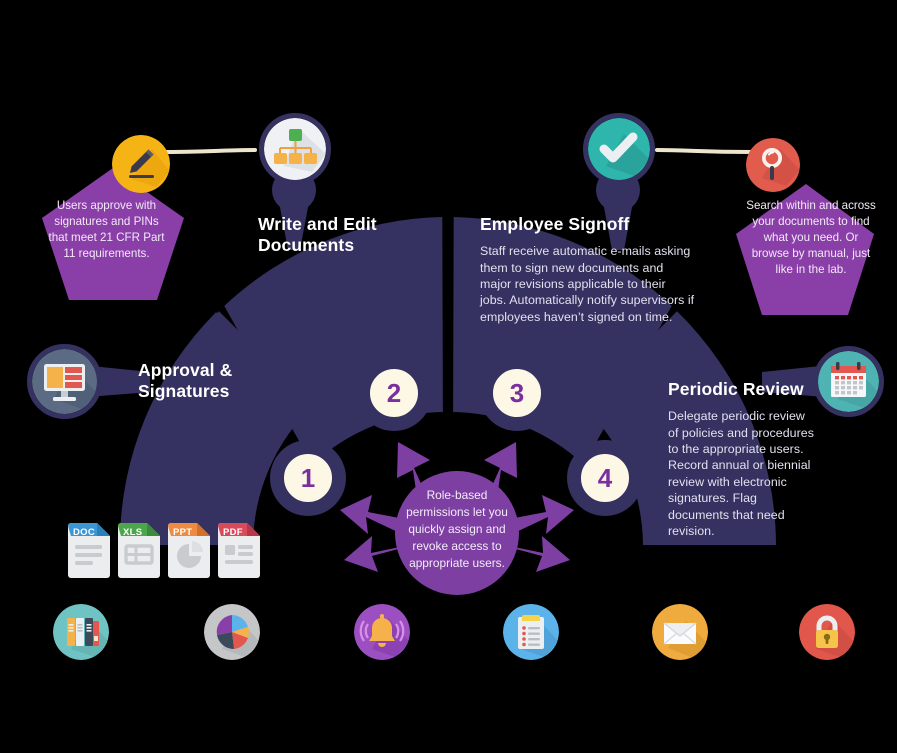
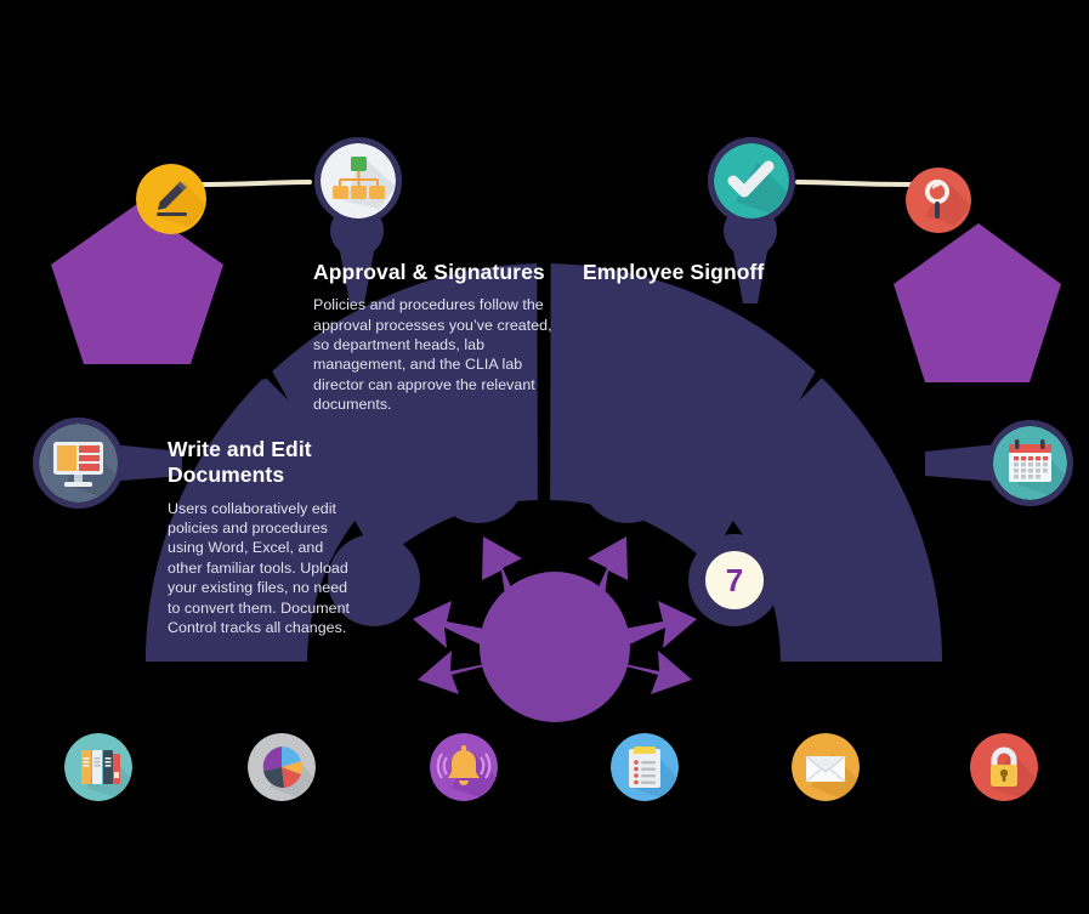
- 1
- 2
- 3
- 4
+ 7
- Approval & Signatures
+ Write and Edit Documents
+ Users collaboratively edit policies and procedures using Word, Excel, and other familiar tools. Upload your existing files, no need to convert them. Document Control tracks all changes.
- Write and Edit Documents
+ Approval & Signatures
+ Policies and procedures follow the approval processes you’ve created, so department heads, lab management, and the CLIA lab director can approve the relevant documents.
  Employee Signoff
- Staff receive automatic e-mails asking them to sign new documents and major revisions applicable to their jobs. Automatically notify supervisors if employees haven’t signed on time.
- Periodic Review
- Delegate periodic review of policies and procedures to the appropriate users. Record annual or biennial review with electronic signatures. Flag documents that need revision.
- Users approve with signatures and PINs that meet 21 CFR Part 11 requirements.
- Search within and across your documents to find what you need. Or browse by manual, just like in the lab.
- Role-based permissions let you quickly assign and revoke access to appropriate users.
- DOC
- XLS
- PPT
- PDF
